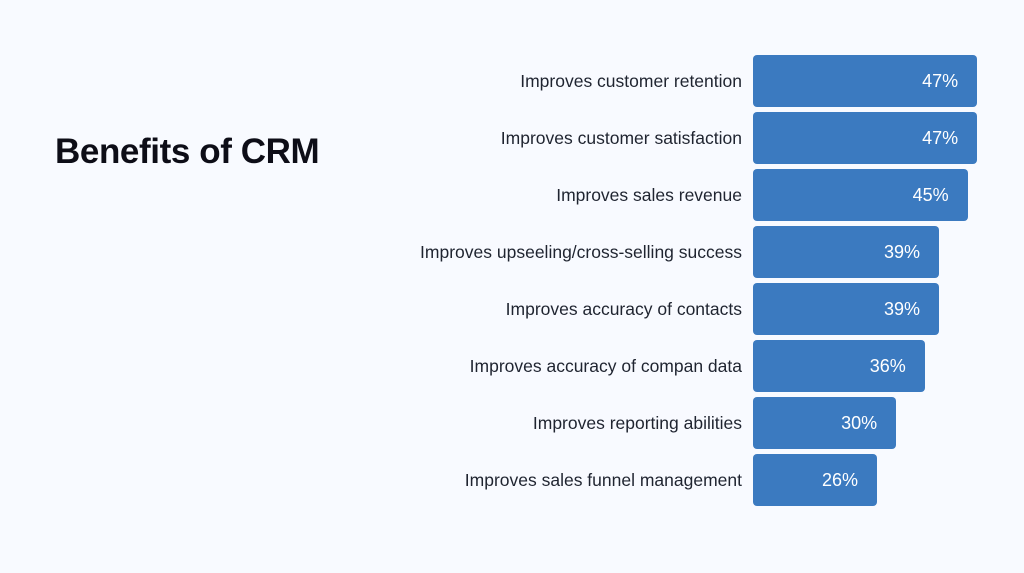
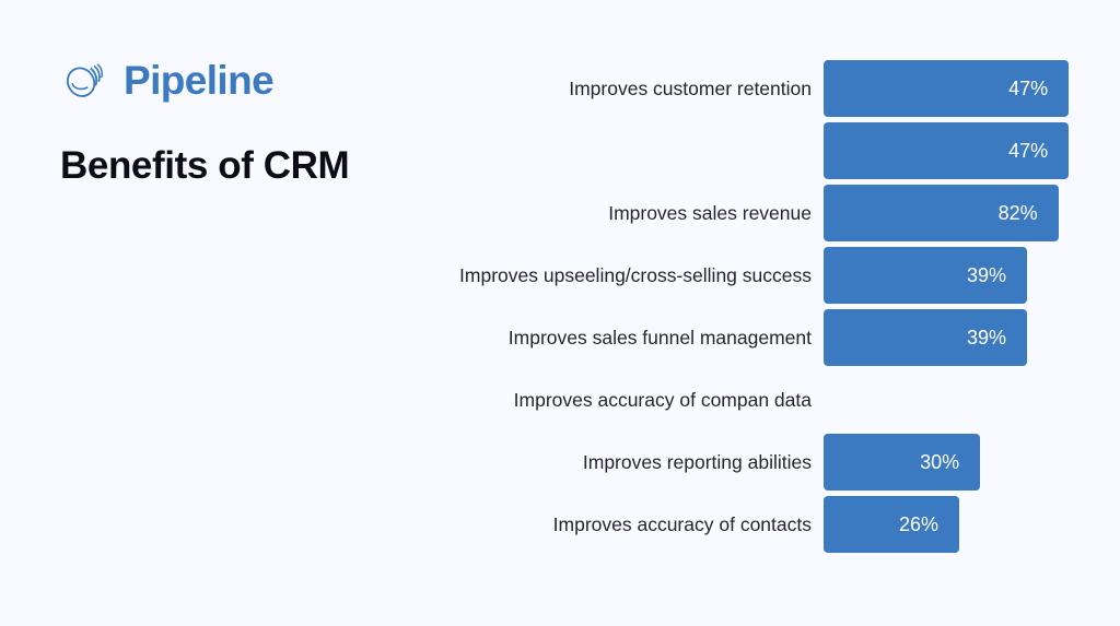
+ Pipeline
  Benefits of CRM
  Improves customer retention
  47%
- Improves customer satisfaction
  47%
  Improves sales revenue
- 45%
+ 82%
  Improves upseeling/cross-selling success
  39%
- Improves accuracy of contacts
+ Improves sales funnel management
  39%
  Improves accuracy of compan data
- 36%
  Improves reporting abilities
  30%
- Improves sales funnel management
+ Improves accuracy of contacts
  26%
